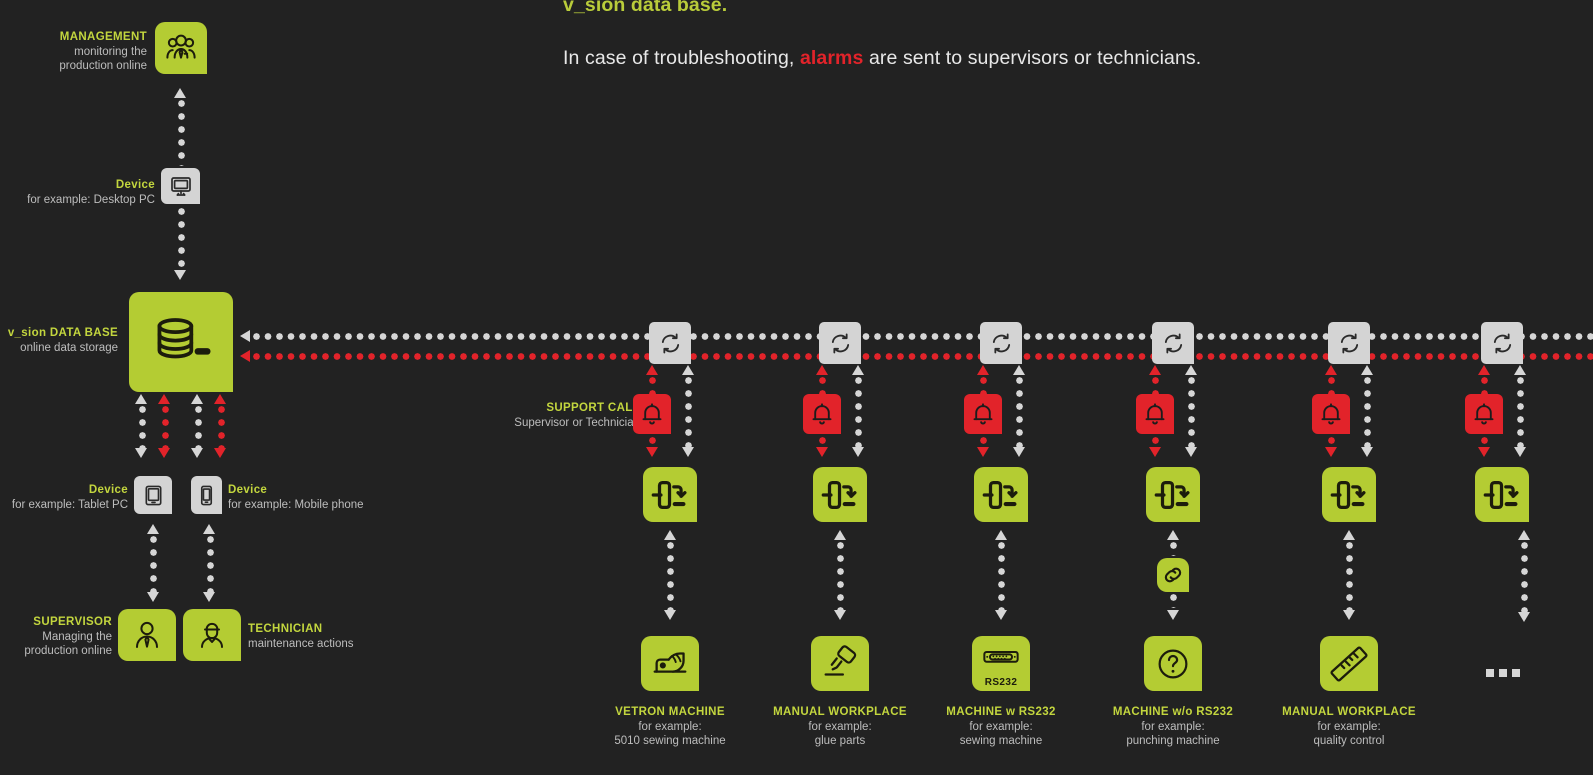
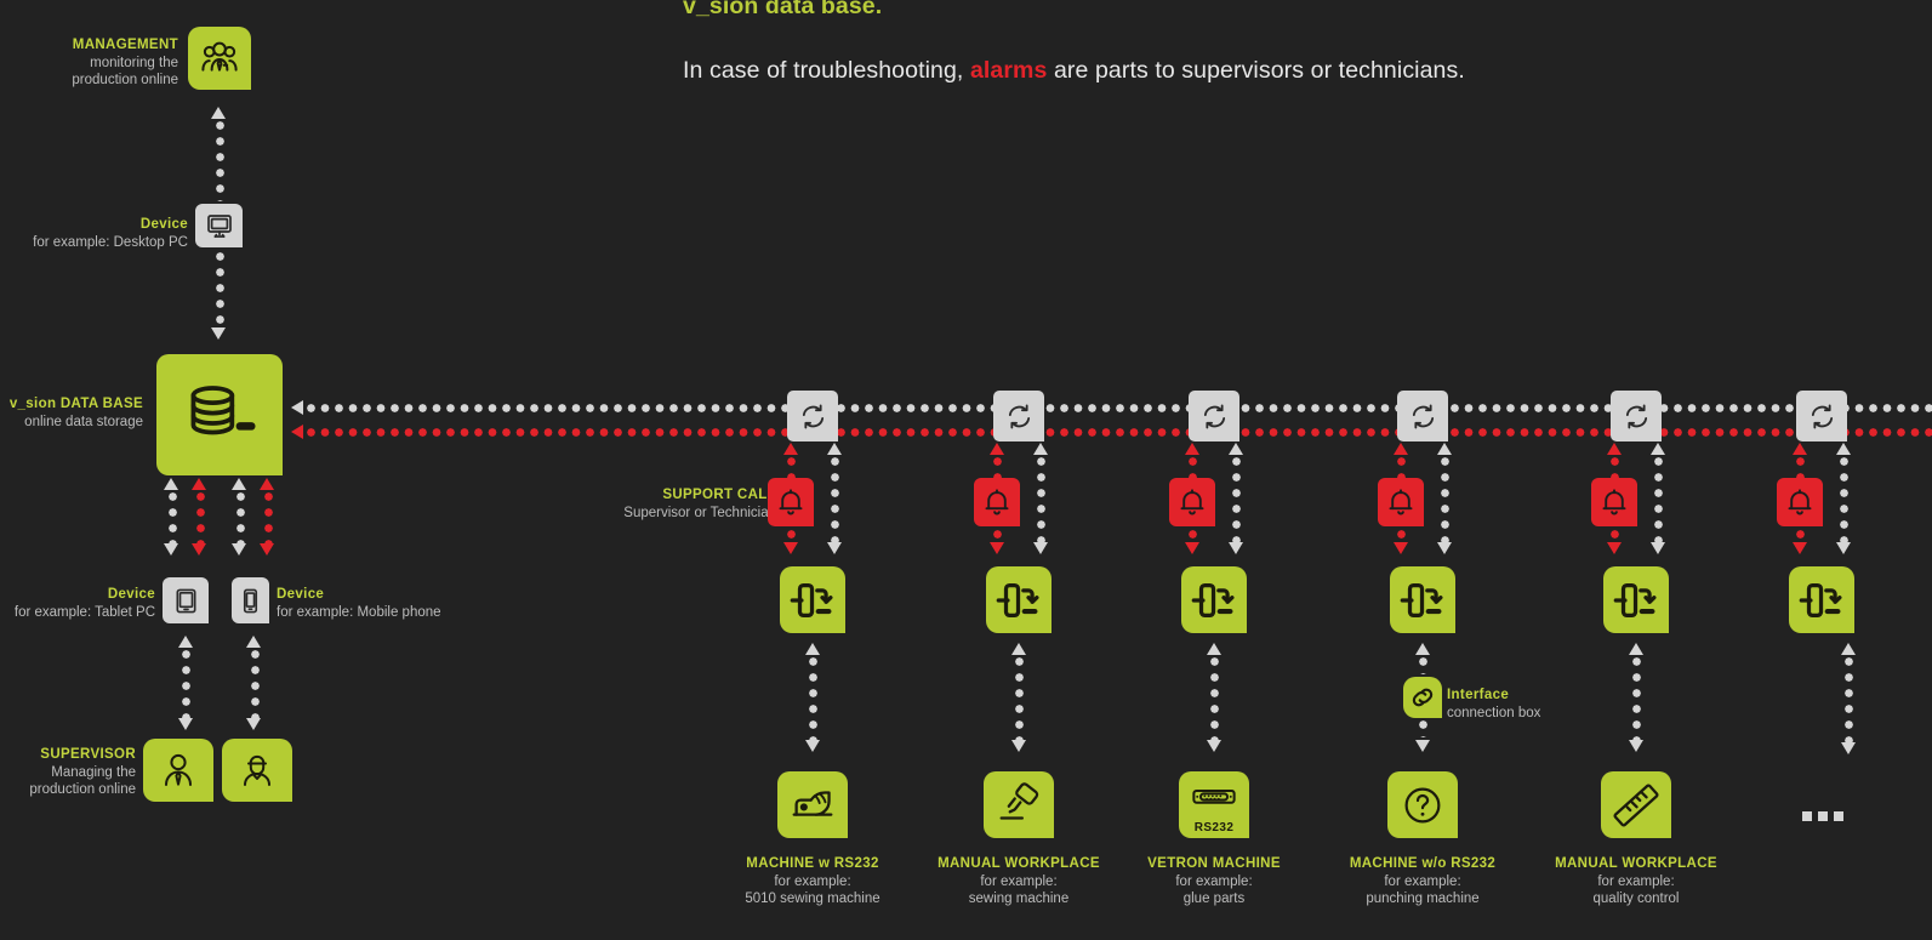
  v_sion data base.
- In case of troubleshooting, alarms are sent to supervisors or technicians.
+ In case of troubleshooting, alarms are parts to supervisors or technicians.
  MANAGEMENT
  monitoring the
  production online
  Device
  for example: Desktop PC
  v_sion DATA BASE
  online data storage
  Device
  for example: Tablet PC
  Device
  for example: Mobile phone
  SUPERVISOR
  Managing the
  production online
- TECHNICIAN
- maintenance actions
  SUPPORT CAL
  Supervisor or Technicia
- VETRON MACHINE
+ MACHINE w RS232
  for example:
  5010 sewing machine
  MANUAL WORKPLACE
  for example:
- glue parts
+ sewing machine
  RS232
- MACHINE w RS232
+ VETRON MACHINE
  for example:
- sewing machine
+ glue parts
  MACHINE w/o RS232
  for example:
  punching machine
  MANUAL WORKPLACE
  for example:
  quality control
+ Interface
+ connection box
